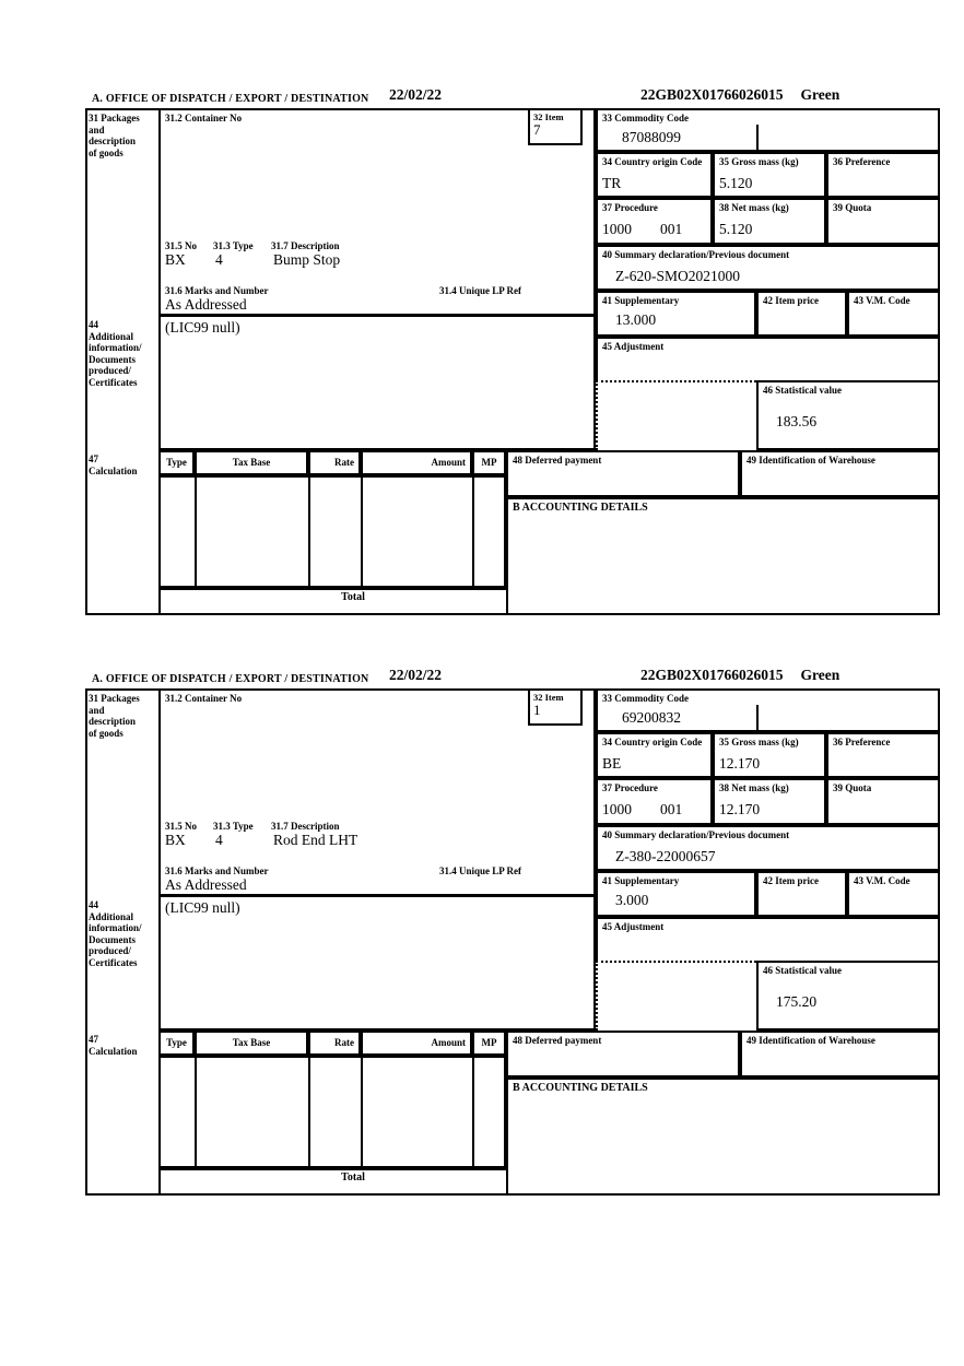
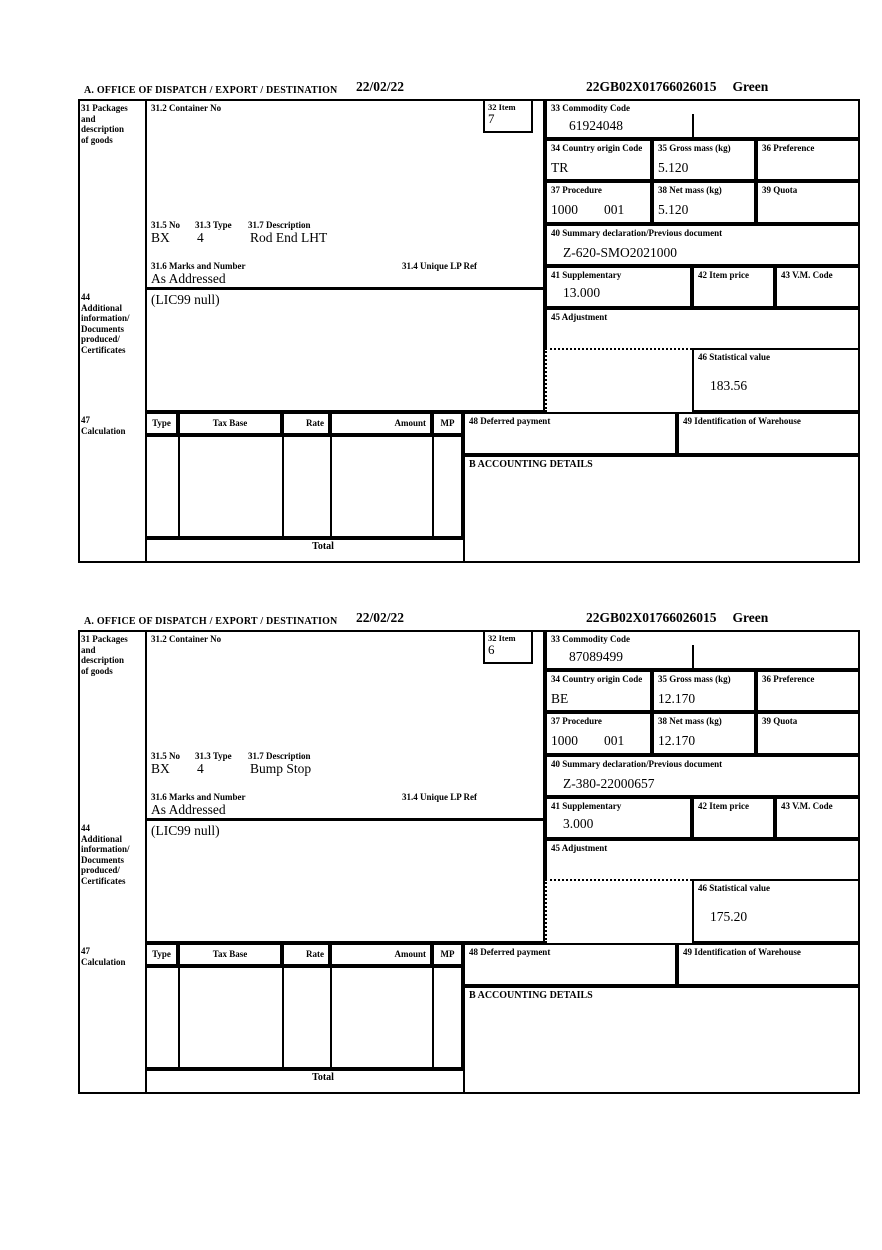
  A. OFFICE OF DISPATCH / EXPORT / DESTINATION
  22/02/22
  22GB02X01766026015 Green
  31 Packages
  and
  description
  of goods
  44
  Additional
  information/
  Documents
  produced/
  Certificates
  47
  Calculation
  31.2 Container No
  31.5 No
  31.3 Type
  31.7 Description
  BX
  4
- Bump Stop
+ Rod End LHT
  31.6 Marks and Number
  31.4 Unique LP Ref
  As Addressed
  32 Item
  7
  33 Commodity Code
- 87088099
+ 61924048
  34 Country origin Code
  TR
  35 Gross mass (kg)
  5.120
  36 Preference
  37 Procedure
  1000 001
  38 Net mass (kg)
  5.120
  39 Quota
  40 Summary declaration/Previous document
  Z-620-SMO2021000
  41 Supplementary
  13.000
  42 Item price
  43 V.M. Code
  45 Adjustment
  46 Statistical value
  183.56
  (LIC99 null)
  Type
  Tax Base
  Rate
  Amount
  MP
  Total
  48 Deferred payment
  49 Identification of Warehouse
  B ACCOUNTING DETAILS
  A. OFFICE OF DISPATCH / EXPORT / DESTINATION
  22/02/22
  22GB02X01766026015 Green
  31 Packages
  and
  description
  of goods
  44
  Additional
  information/
  Documents
  produced/
  Certificates
  47
  Calculation
  31.2 Container No
  31.5 No
  31.3 Type
  31.7 Description
  BX
  4
- Rod End LHT
+ Bump Stop
  31.6 Marks and Number
  31.4 Unique LP Ref
  As Addressed
  32 Item
- 1
+ 6
  33 Commodity Code
- 69200832
+ 87089499
  34 Country origin Code
  BE
  35 Gross mass (kg)
  12.170
  36 Preference
  37 Procedure
  1000 001
  38 Net mass (kg)
  12.170
  39 Quota
  40 Summary declaration/Previous document
  Z-380-22000657
  41 Supplementary
  3.000
  42 Item price
  43 V.M. Code
  45 Adjustment
  46 Statistical value
  175.20
  (LIC99 null)
  Type
  Tax Base
  Rate
  Amount
  MP
  Total
  48 Deferred payment
  49 Identification of Warehouse
  B ACCOUNTING DETAILS
